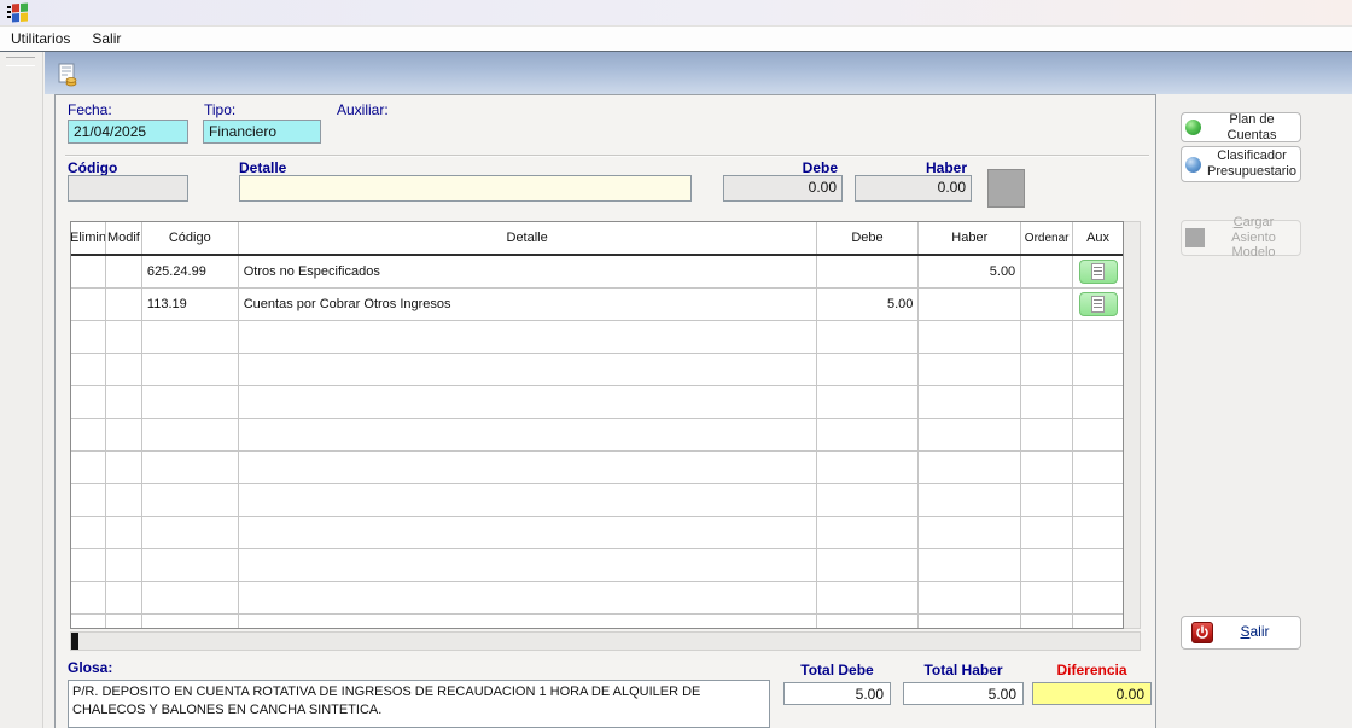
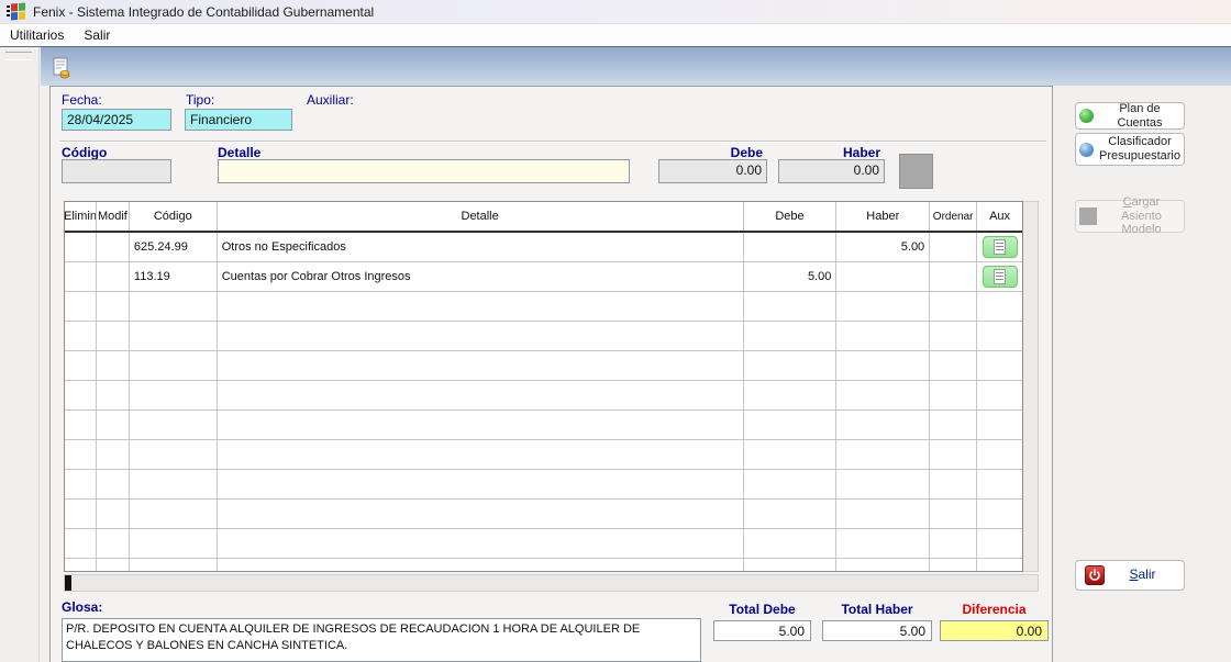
+ Fenix - Sistema Integrado de Contabilidad Gubernamental
  Utilitarios
  Salir
  Plan de Cuentas
  Clasificador Presupuestario
  Cargar Asiento Modelo
  Salir
  Fecha:
  Tipo:
  Auxiliar:
- 21/04/2025
+ 28/04/2025
  Financiero
  Código
  Detalle
  Debe
  Haber
  0.00
  0.00
  Elimin
  Modif
  Código
  Detalle
  Debe
  Haber
  Ordenar
  Aux
  625.24.99
  Otros no Especificados
  5.00
  113.19
  Cuentas por Cobrar Otros Ingresos
  5.00
  Glosa:
- P/R. DEPOSITO EN CUENTA ROTATIVA DE INGRESOS DE RECAUDACION 1 HORA DE ALQUILER DE CHALECOS Y BALONES EN CANCHA SINTETICA.
+ P/R. DEPOSITO EN CUENTA ALQUILER DE INGRESOS DE RECAUDACION 1 HORA DE ALQUILER DE CHALECOS Y BALONES EN CANCHA SINTETICA.
  Total Debe
  Total Haber
  Diferencia
  5.00
  5.00
  0.00
